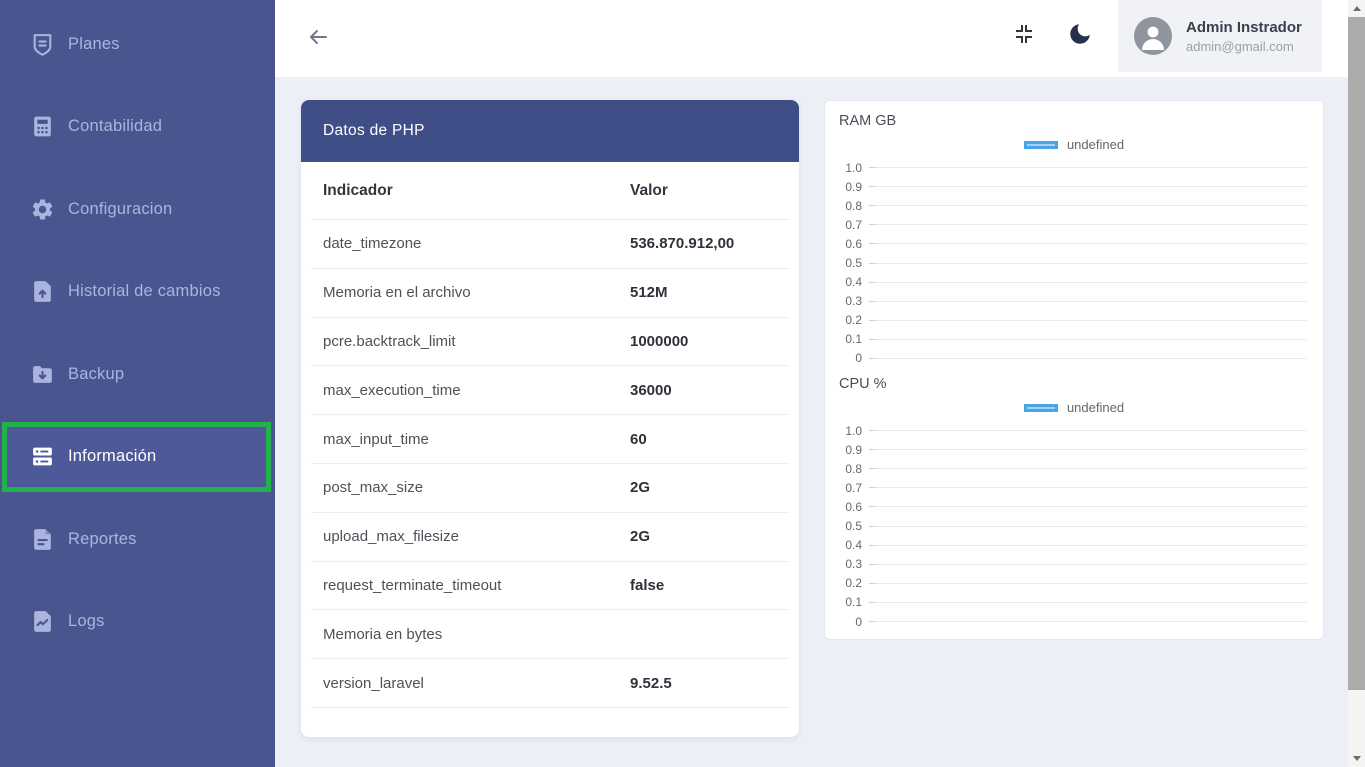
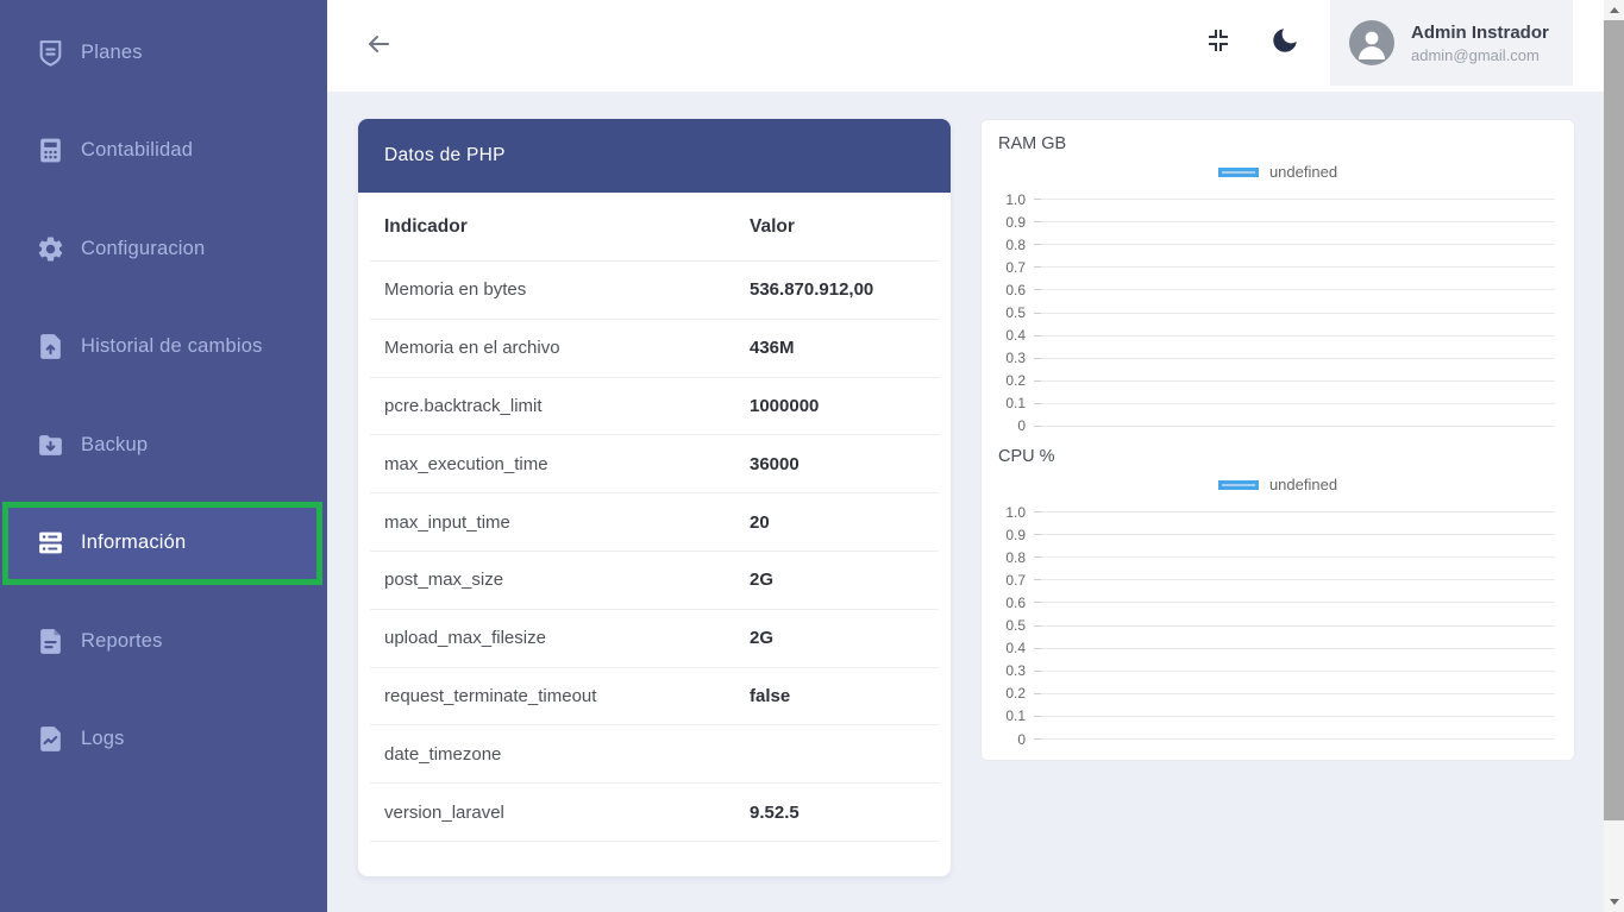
  Planes
  Contabilidad
  Configuracion
  Historial de cambios
  Backup
  Información
  Reportes
  Logs
  Admin Instrador
  admin@gmail.com
  Datos de PHP
  Indicador
  Valor
- date_timezone
+ Memoria en bytes
  536.870.912,00
  Memoria en el archivo
- 512M
+ 436M
  pcre.backtrack_limit
  1000000
  max_execution_time
  36000
  max_input_time
- 60
+ 20
  post_max_size
  2G
  upload_max_filesize
  2G
  request_terminate_timeout
  false
- Memoria en bytes
+ date_timezone
  version_laravel
  9.52.5
  RAM GB
  undefined
  1.0
  0.9
  0.8
  0.7
  0.6
  0.5
  0.4
  0.3
  0.2
  0.1
  0
  CPU %
  undefined
  1.0
  0.9
  0.8
  0.7
  0.6
  0.5
  0.4
  0.3
  0.2
  0.1
  0
